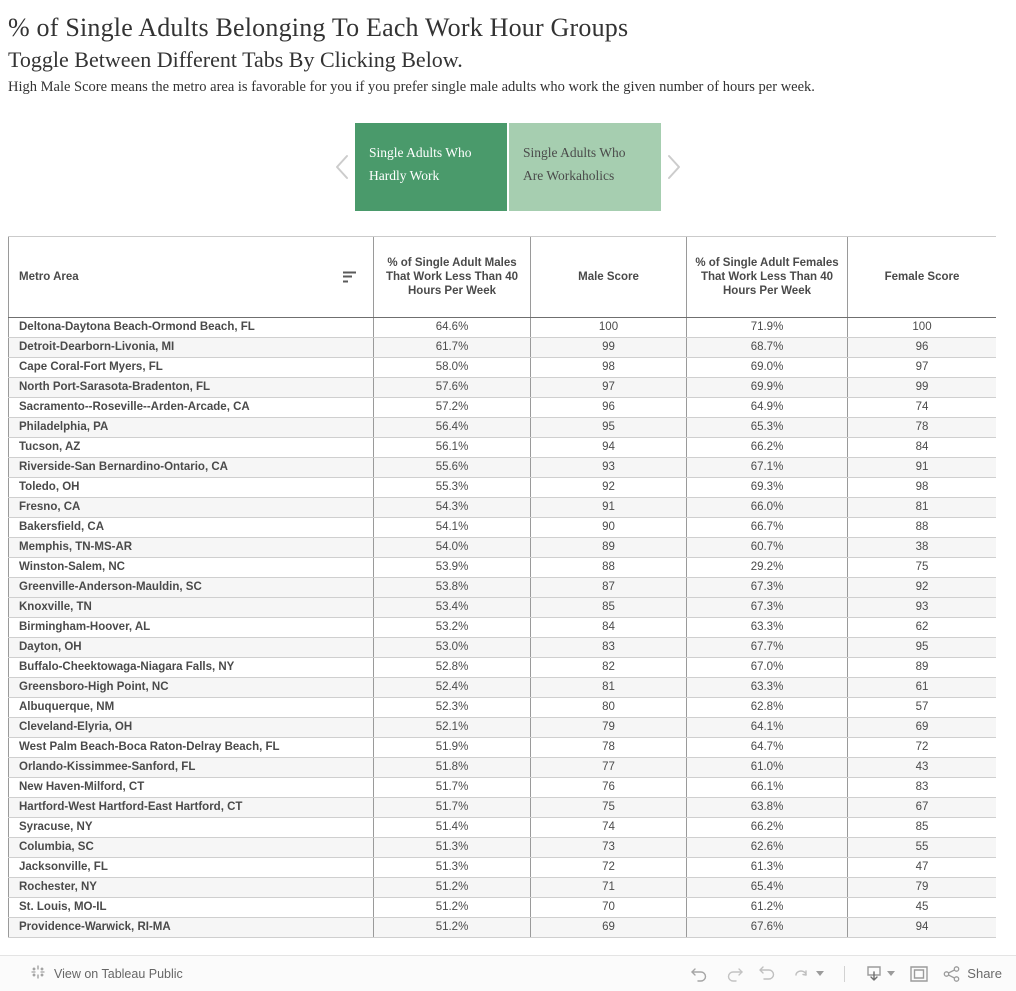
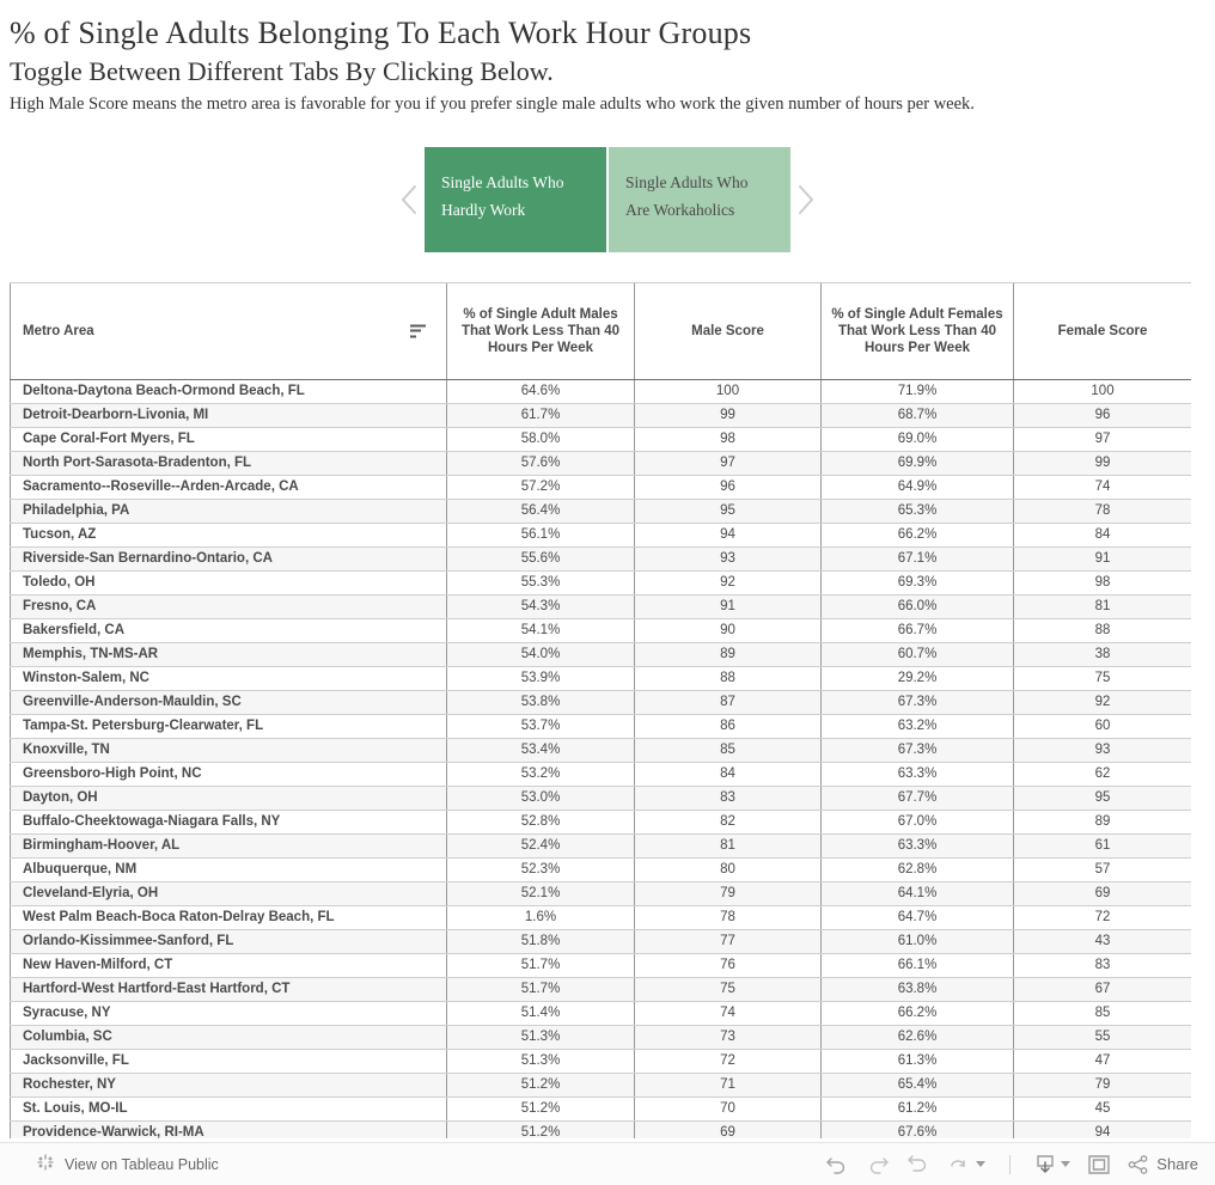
  % of Single Adults Belonging To Each Work Hour Groups
  Toggle Between Different Tabs By Clicking Below.
  High Male Score means the metro area is favorable for you if you prefer single male adults who work the given number of hours per week.
  Single Adults Who Hardly Work
  Single Adults Who Are Workaholics
  Metro Area	% of Single Adult Males That Work Less Than 40 Hours Per Week	Male Score	% of Single Adult Females That Work Less Than 40 Hours Per Week	Female Score
  Deltona-Daytona Beach-Ormond Beach, FL	64.6%	100	71.9%	100
  Detroit-Dearborn-Livonia, MI	61.7%	99	68.7%	96
  Cape Coral-Fort Myers, FL	58.0%	98	69.0%	97
  North Port-Sarasota-Bradenton, FL	57.6%	97	69.9%	99
  Sacramento--Roseville--Arden-Arcade, CA	57.2%	96	64.9%	74
  Philadelphia, PA	56.4%	95	65.3%	78
  Tucson, AZ	56.1%	94	66.2%	84
  Riverside-San Bernardino-Ontario, CA	55.6%	93	67.1%	91
  Toledo, OH	55.3%	92	69.3%	98
  Fresno, CA	54.3%	91	66.0%	81
  Bakersfield, CA	54.1%	90	66.7%	88
  Memphis, TN-MS-AR	54.0%	89	60.7%	38
  Winston-Salem, NC	53.9%	88	29.2%	75
  Greenville-Anderson-Mauldin, SC	53.8%	87	67.3%	92
+ Tampa-St. Petersburg-Clearwater, FL	53.7%	86	63.2%	60
  Knoxville, TN	53.4%	85	67.3%	93
- Birmingham-Hoover, AL	53.2%	84	63.3%	62
+ Greensboro-High Point, NC	53.2%	84	63.3%	62
  Dayton, OH	53.0%	83	67.7%	95
  Buffalo-Cheektowaga-Niagara Falls, NY	52.8%	82	67.0%	89
- Greensboro-High Point, NC	52.4%	81	63.3%	61
+ Birmingham-Hoover, AL	52.4%	81	63.3%	61
  Albuquerque, NM	52.3%	80	62.8%	57
  Cleveland-Elyria, OH	52.1%	79	64.1%	69
- West Palm Beach-Boca Raton-Delray Beach, FL	51.9%	78	64.7%	72
+ West Palm Beach-Boca Raton-Delray Beach, FL	1.6%	78	64.7%	72
  Orlando-Kissimmee-Sanford, FL	51.8%	77	61.0%	43
  New Haven-Milford, CT	51.7%	76	66.1%	83
  Hartford-West Hartford-East Hartford, CT	51.7%	75	63.8%	67
  Syracuse, NY	51.4%	74	66.2%	85
  Columbia, SC	51.3%	73	62.6%	55
  Jacksonville, FL	51.3%	72	61.3%	47
  Rochester, NY	51.2%	71	65.4%	79
  St. Louis, MO-IL	51.2%	70	61.2%	45
  Providence-Warwick, RI-MA	51.2%	69	67.6%	94
  View on Tableau Public
  Share
